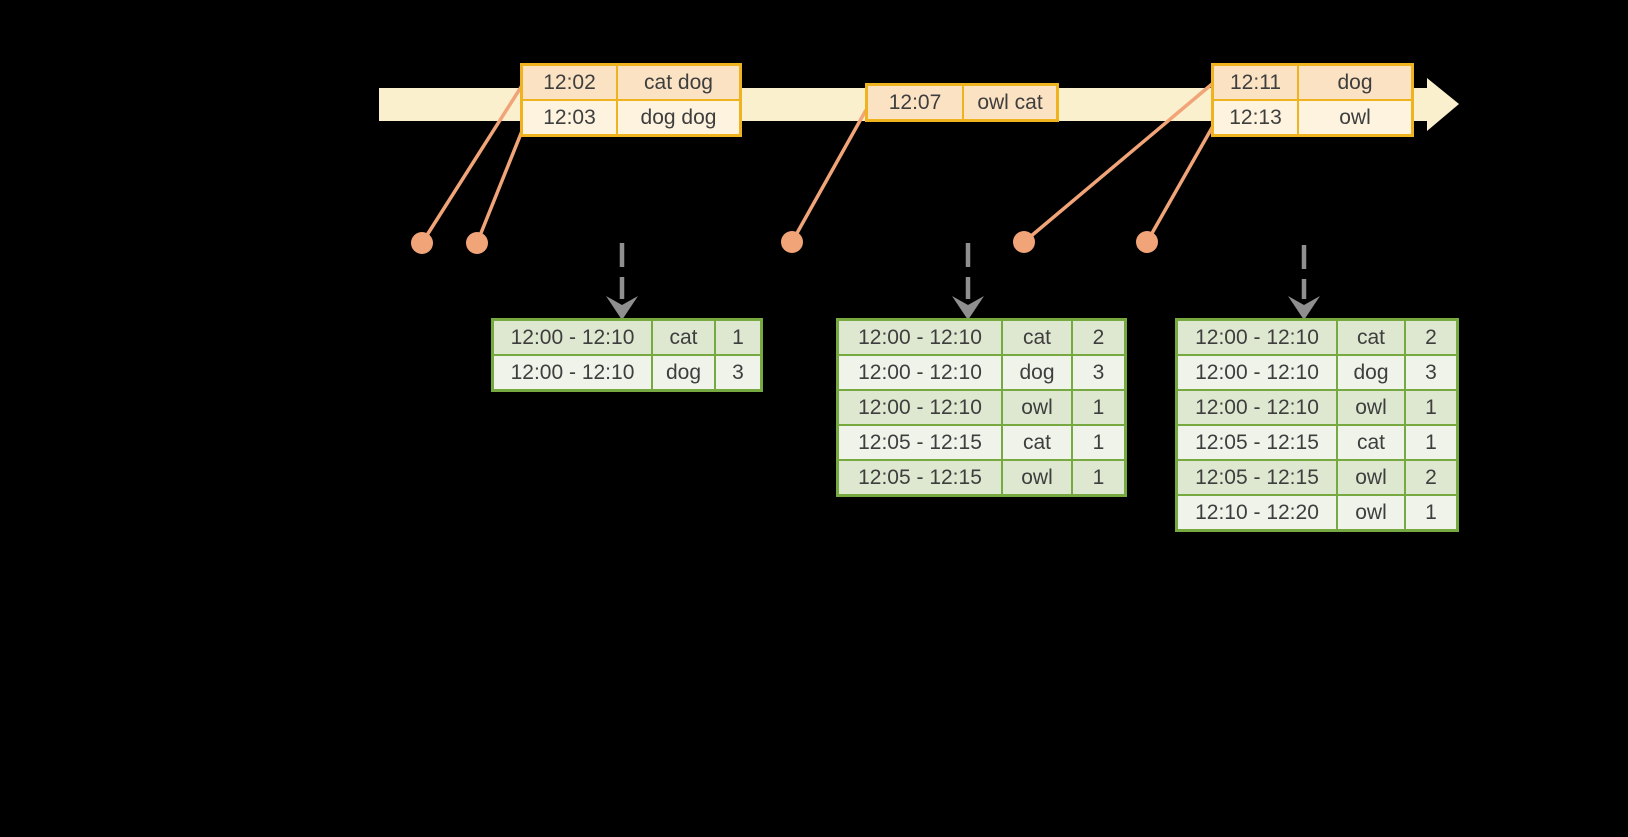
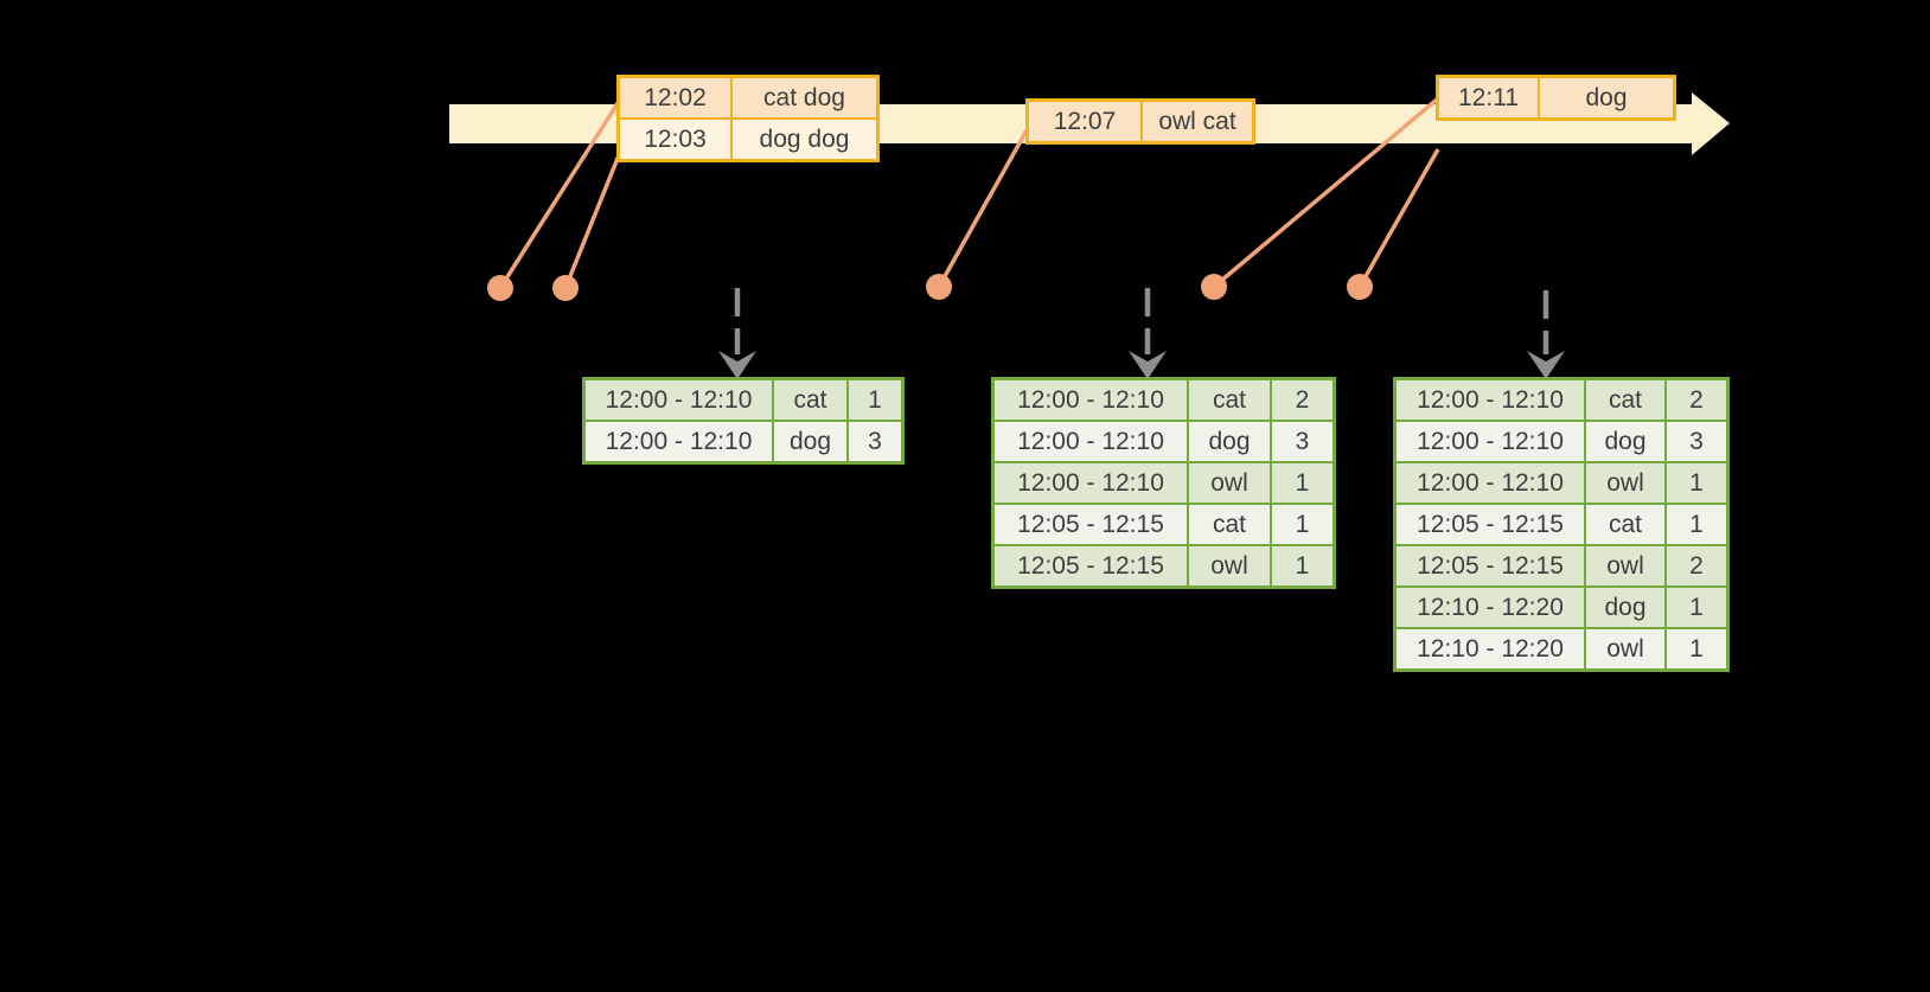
  12:02	cat dog
  12:03	dog dog
  12:07	owl cat
  12:11	dog
- 12:13	owl
  12:00 - 12:10	cat	1
  12:00 - 12:10	dog	3
  12:00 - 12:10	cat	2
  12:00 - 12:10	dog	3
  12:00 - 12:10	owl	1
  12:05 - 12:15	cat	1
  12:05 - 12:15	owl	1
  12:00 - 12:10	cat	2
  12:00 - 12:10	dog	3
  12:00 - 12:10	owl	1
  12:05 - 12:15	cat	1
  12:05 - 12:15	owl	2
+ 12:10 - 12:20	dog	1
  12:10 - 12:20	owl	1
